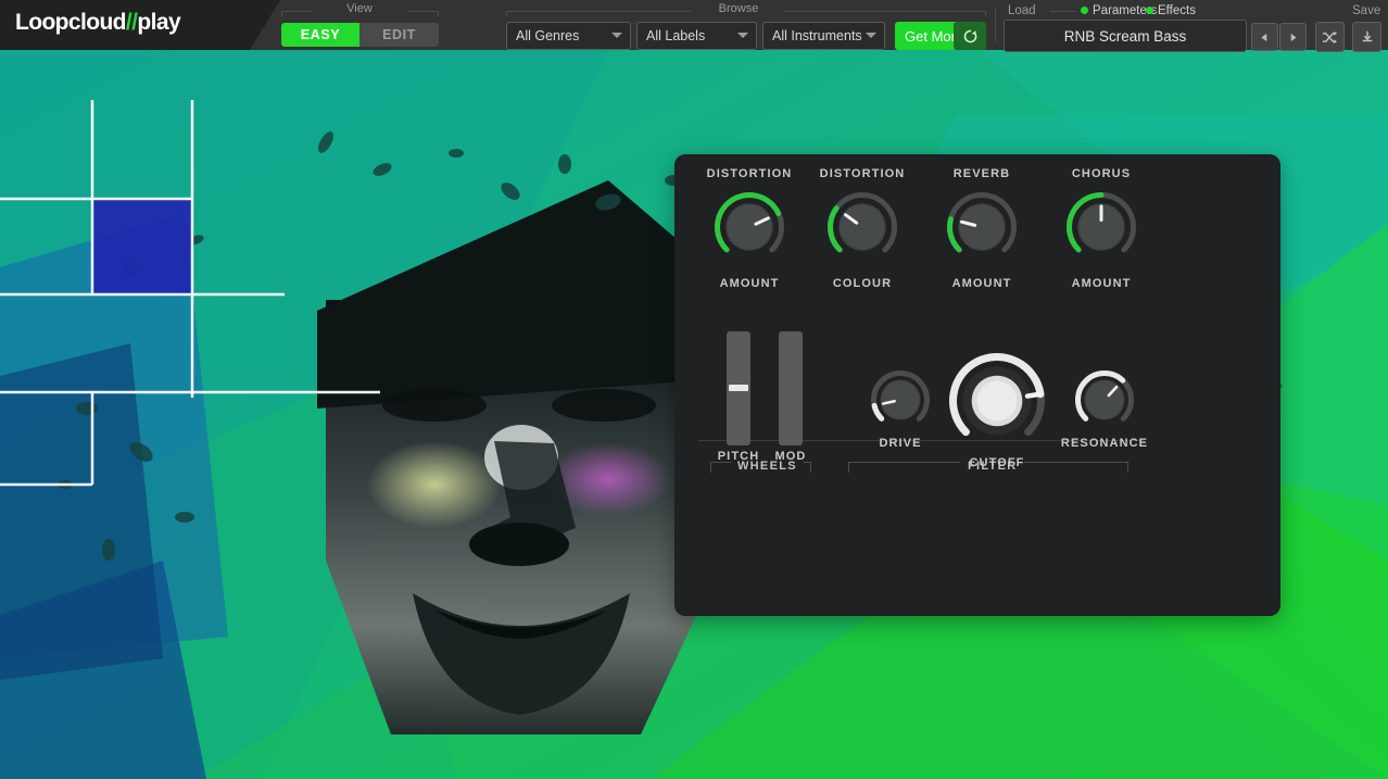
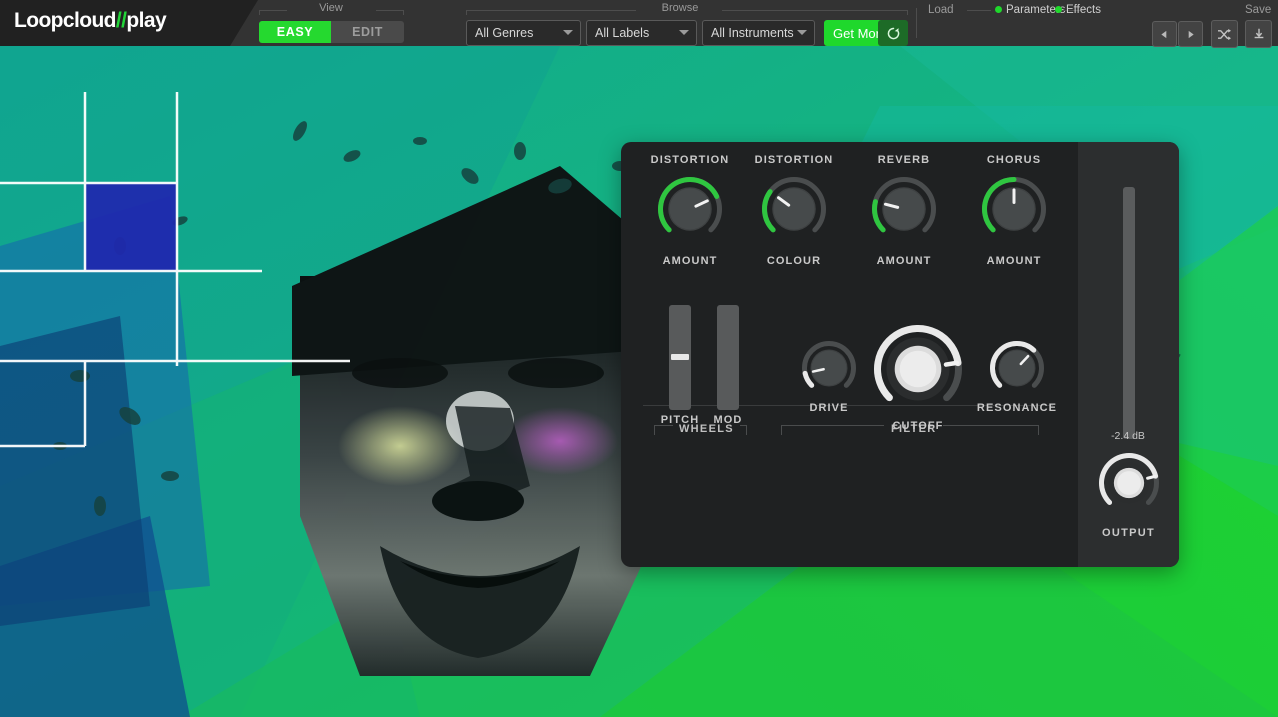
  DISTORTION
  AMOUNT
  DISTORTION
  COLOUR
  REVERB
  AMOUNT
  CHORUS
  AMOUNT
  WHEELS
  FILTER
  PITCH
  MOD
  DRIVE
  CUTOFF
  RESONANCE
+ -2.4 dB
+ OUTPUT
  Loopcloud//play
  View
  EASY
  EDIT
  Browse
  All Genres
  All Labels
  All Instruments
  Get Mo
  Load
  Paramete
  Effects
  Save
- RNB Scream Bass
